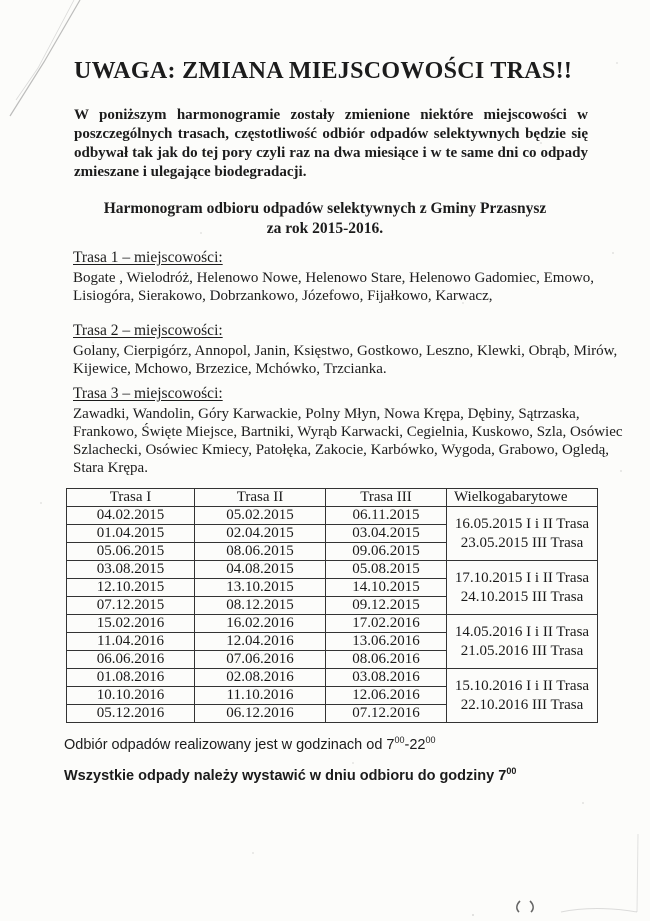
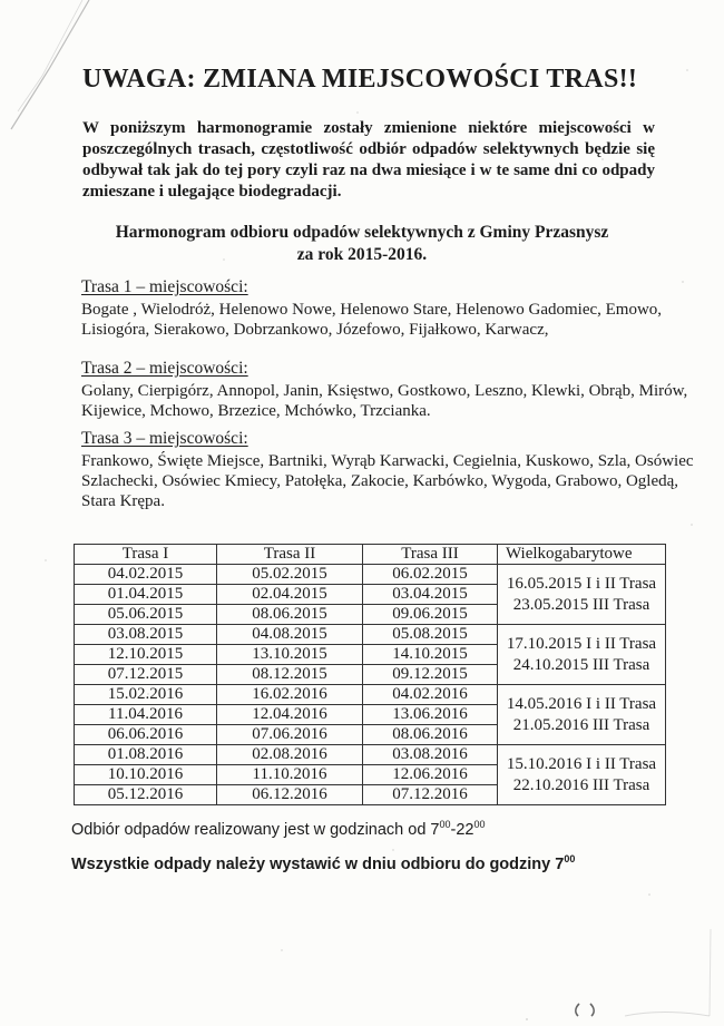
  UWAGA: ZMIANA MIEJSCOWOŚCI TRAS!!
  W poniższym harmonogramie zostały zmienione niektóre miejscowości w poszczególnych trasach, częstotliwość odbiór odpadów selektywnych będzie się odbywał tak jak do tej pory czyli raz na dwa miesiące i w te same dni co odpady zmieszane i ulegające biodegradacji.
  Harmonogram odbioru odpadów selektywnych z Gminy Przasnysz
  za rok 2015-2016.
  Trasa 1 – miejscowości:
  Bogate , Wielodróż, Helenowo Nowe, Helenowo Stare, Helenowo Gadomiec, Emowo,
  Lisiogóra, Sierakowo, Dobrzankowo, Józefowo, Fijałkowo, Karwacz,
  Trasa 2 – miejscowości:
  Golany, Cierpigórz, Annopol, Janin, Księstwo, Gostkowo, Leszno, Klewki, Obrąb, Miró
  Kijewice, Mchowo, Brzezice, Mchówko, Trzcianka.
  Trasa 3 – miejscowości:
- Zawadki, Wandolin, Góry Karwackie, Polny Młyn, Nowa Krępa, Dębiny, Sątrzaska,
  Frankowo, Święte Miejsce, Bartniki, Wyrąb Karwacki, Cegielnia, Kuskowo, Szla, Osów
  Szlachecki, Osówiec Kmiecy, Patołęka, Zakocie, Karbówko, Wygoda, Grabowo, Ogledą
  Stara Krępa.
  Trasa I	Trasa II	Trasa III	Wielkogabarytowe
- 04.02.2015	05.02.2015	06.11.2015	16.05.2015 I i II Trasa 23.05.2015 III Trasa
+ 04.02.2015	05.02.2015	06.02.2015	16.05.2015 I i II Trasa 23.05.2015 III Trasa
  01.04.2015	02.04.2015	03.04.2015
  05.06.2015	08.06.2015	09.06.2015
  03.08.2015	04.08.2015	05.08.2015	17.10.2015 I i II Trasa 24.10.2015 III Trasa
  12.10.2015	13.10.2015	14.10.2015
  07.12.2015	08.12.2015	09.12.2015
- 15.02.2016	16.02.2016	17.02.2016	14.05.2016 I i II Trasa 21.05.2016 III Trasa
+ 15.02.2016	16.02.2016	04.02.2016	14.05.2016 I i II Trasa 21.05.2016 III Trasa
  11.04.2016	12.04.2016	13.06.2016
  06.06.2016	07.06.2016	08.06.2016
  01.08.2016	02.08.2016	03.08.2016	15.10.2016 I i II Trasa 22.10.2016 III Trasa
  10.10.2016	11.10.2016	12.06.2016
  05.12.2016	06.12.2016	07.12.2016
  Odbiór odpadów realizowany jest w godzinach od 700-2200
  Wszystkie odpady należy wystawić w dniu odbioru do godziny 700
